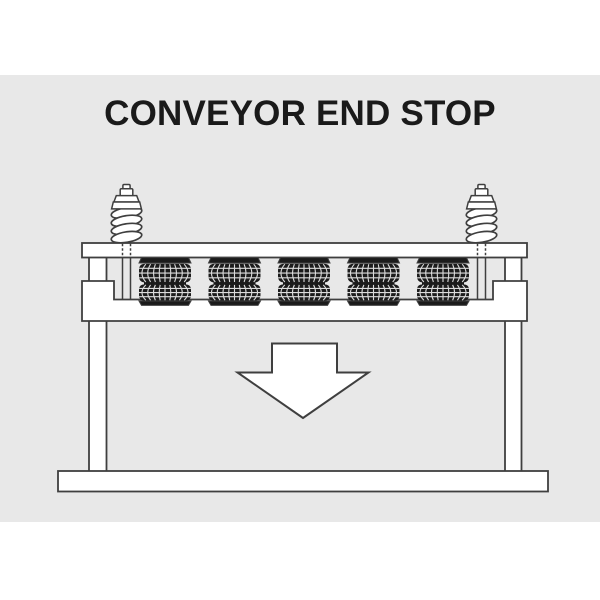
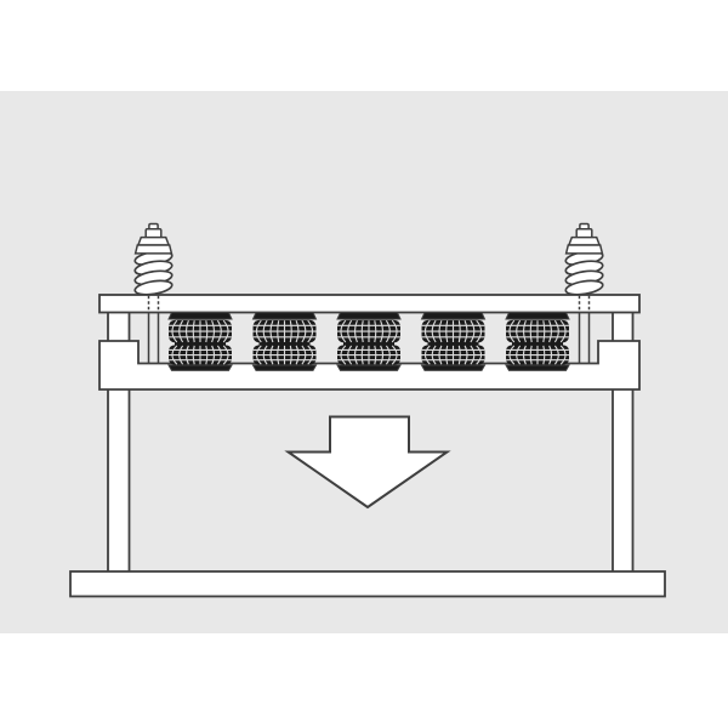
- CONVEYOR END STOP
